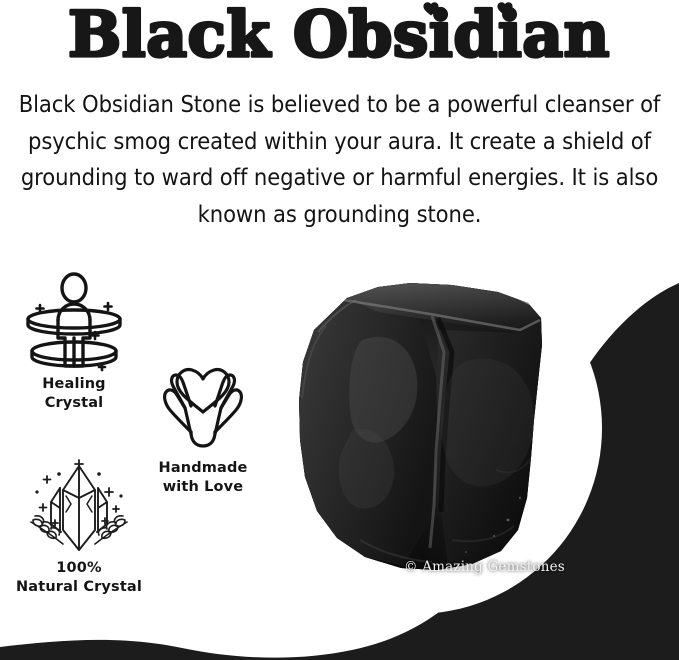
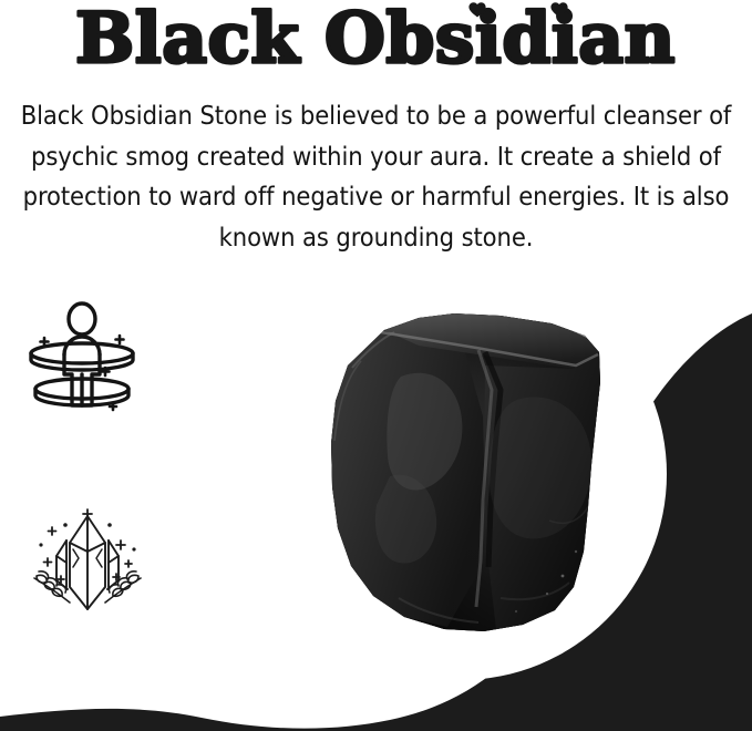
  Black Obsidian
- Black Obsidian Stone is believed to be a powerful cleanser of psychic smog created within your aura. It create a shield of grounding to ward off negative or harmful energies. It is also known as grounding stone.
+ Black Obsidian Stone is believed to be a powerful cleanser of psychic smog created within your aura. It create a shield of protection to ward off negative or harmful energies. It is also known as grounding stone.
- Healing
- Crystal
- Handmade
- with Love
- 100%
- Natural Crystal
- © Amazing Gemstones
